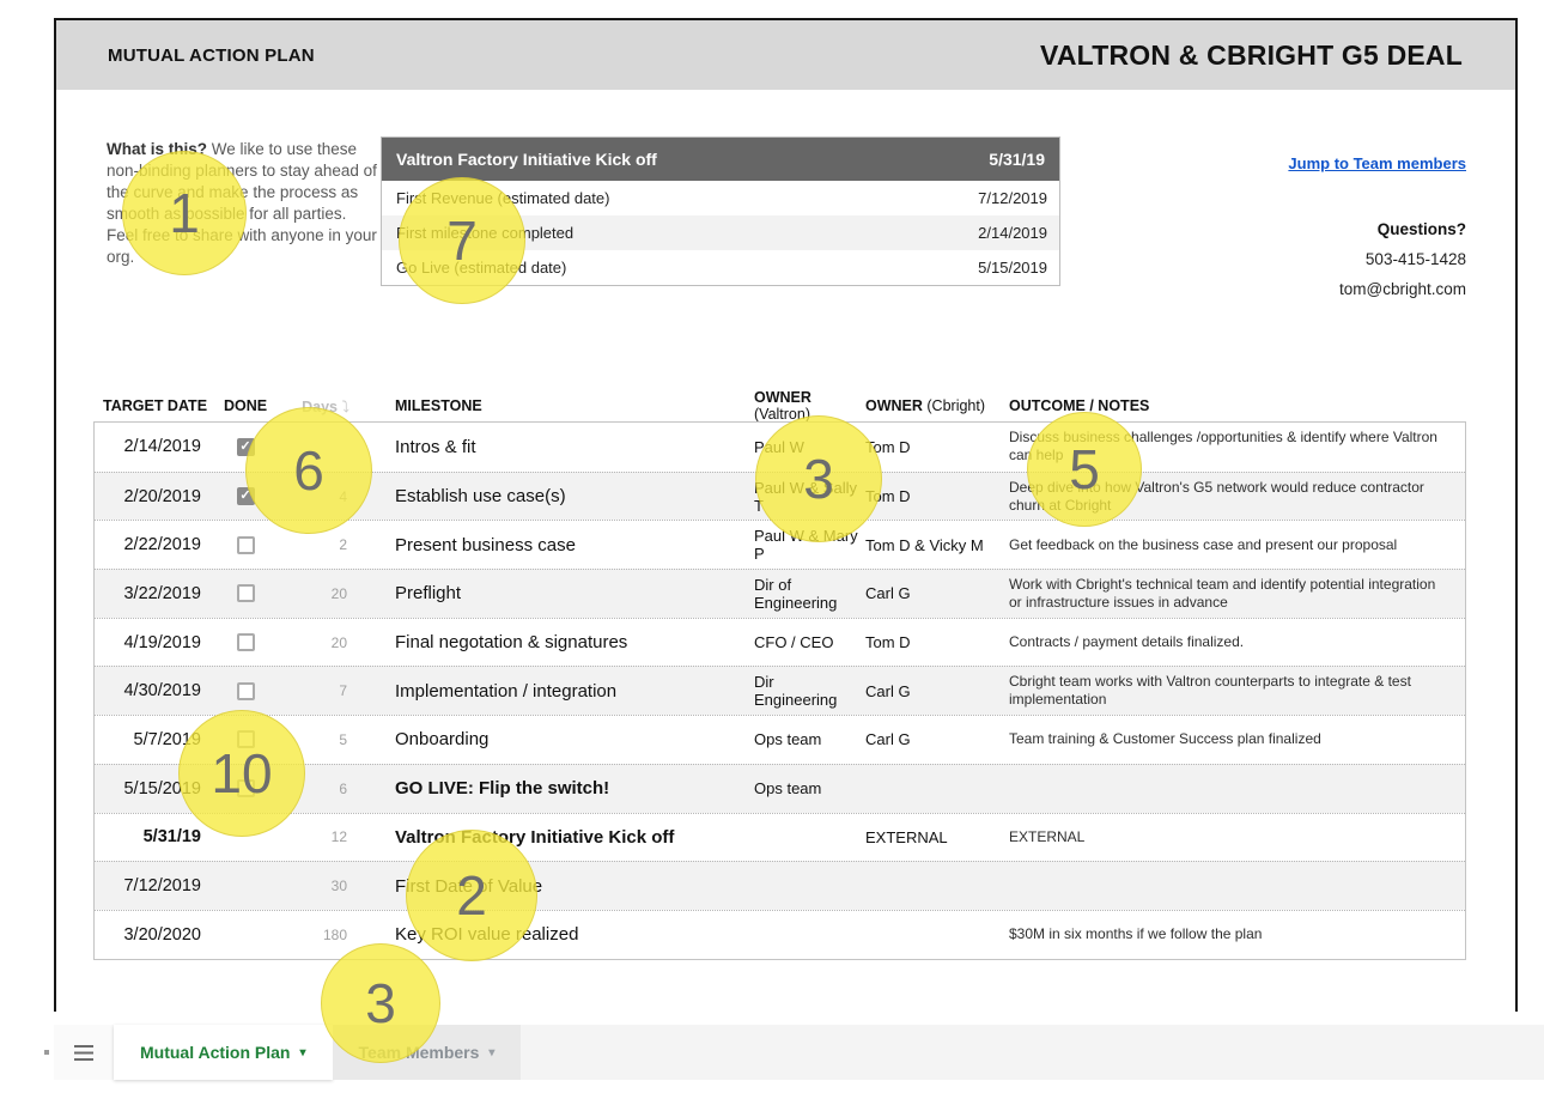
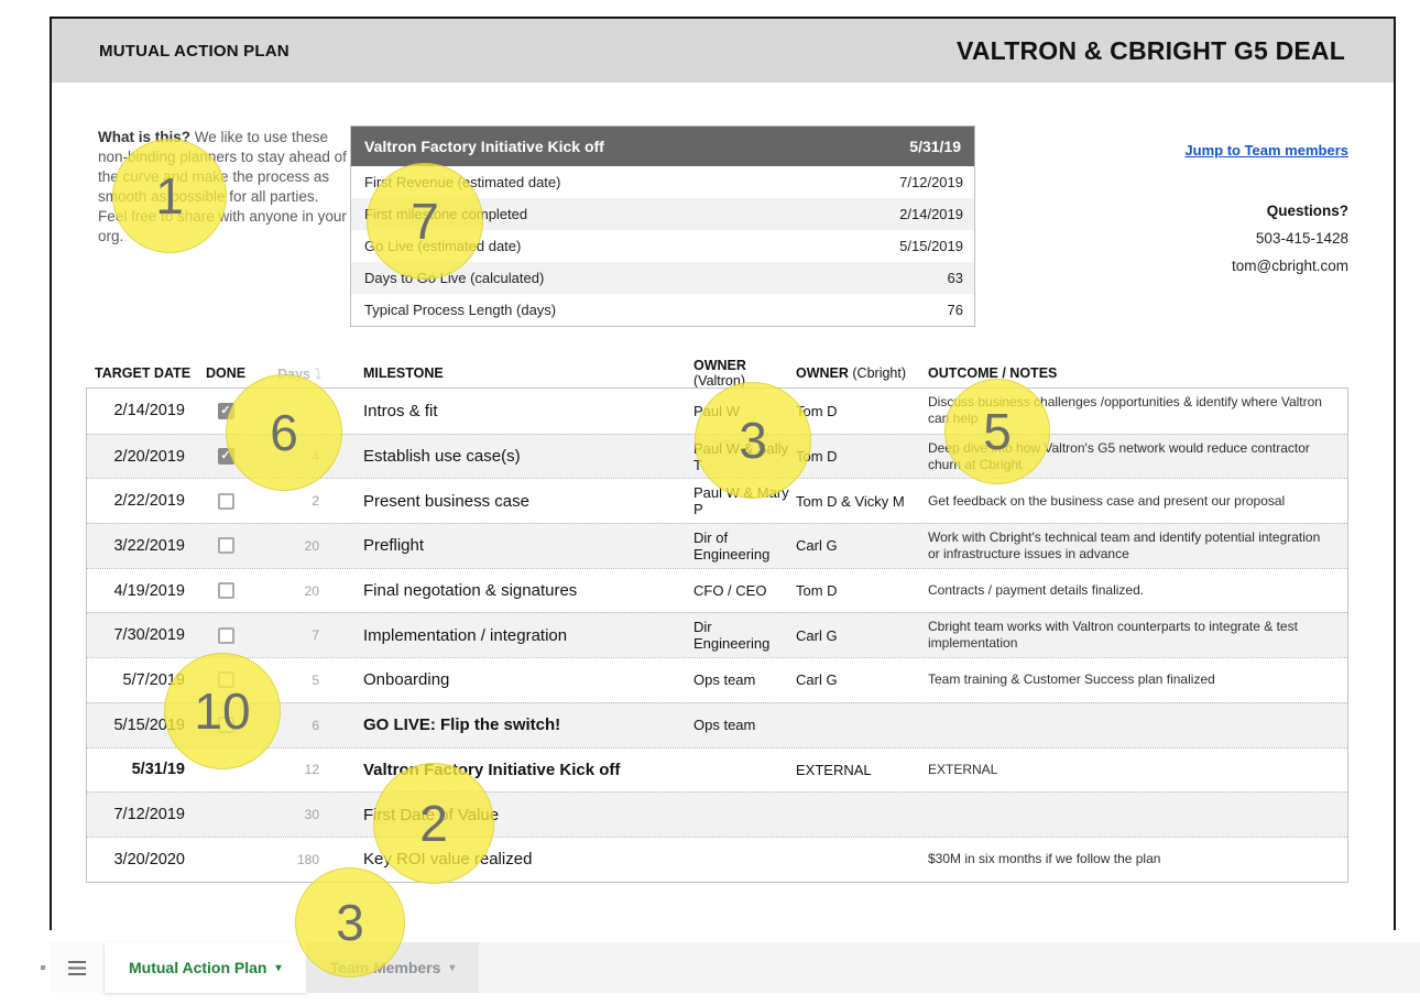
  MUTUAL ACTION PLAN
  VALTRON & CBRIGHT G5 DEAL
  What is this? We like to use these non-binding planners to stay ahead of the curve and make the process as smooth as possible for all parties. Feel free to share with anyone in your org.
  Valtron Factory Initiative Kick off
  5/31/19
  First Revenue (estimated date)
  7/12/2019
  First milestone completed
  2/14/2019
  Go Live (estimated date)
  5/15/2019
+ Days to Go Live (calculated)
+ 63
+ Typical Process Length (days)
+ 76
  Jump to Team members
  Questions?
  503-415-1428
  tom@cbright.com
  TARGET DATE
  DONE
  Days ⤵
  MILESTONE
  OWNER (Valtron)
  OWNER (Cbright)
  OUTCOME / NOTES
  2/14/2019
  Intros & fit
  Paul W
  Tom D
  Discuss business challenges /opportunities & identify where Valtron can help
  2/20/2019
  Establish use case(s)
  Paul W & Sally T
  Tom D
  Deep dive into how Valtron's G5 network would reduce contractor churn at Cbright
  2/22/2019
  2
  Present business case
  Paul W & Mary P
  Tom D & Vicky M
  Get feedback on the business case and present our proposal
  3/22/2019
  20
  Preflight
  Dir of Engineering
  Carl G
  Work with Cbright's technical team and identify potential integration or infrastructure issues in advance
  4/19/2019
  20
  Final negotation & signatures
  CFO / CEO
  Tom D
  Contracts / payment details finalized.
- 4/30/2019
+ 7/30/2019
  7
  Implementation / integration
  Dir Engineering
  Carl G
  Cbright team works with Valtron counterparts to integrate & test implementation
  5/7/2019
  5
  Onboarding
  Ops team
  Carl G
  Team training & Customer Success plan finalized
  5/15/2019
  6
  GO LIVE: Flip the switch!
  Ops team
  5/31/19
  12
  Valtron Factory Initiative Kick off
  EXTERNAL
  EXTERNAL
  7/12/2019
  30
  First Date of Value
  3/20/2020
  180
  Key ROI value realized
  $30M in six months if we follow the plan
  Mutual Action Plan
  ▾
  Team Members
  ▾
  1
  7
  6
  3
  5
  10
  2
  3
